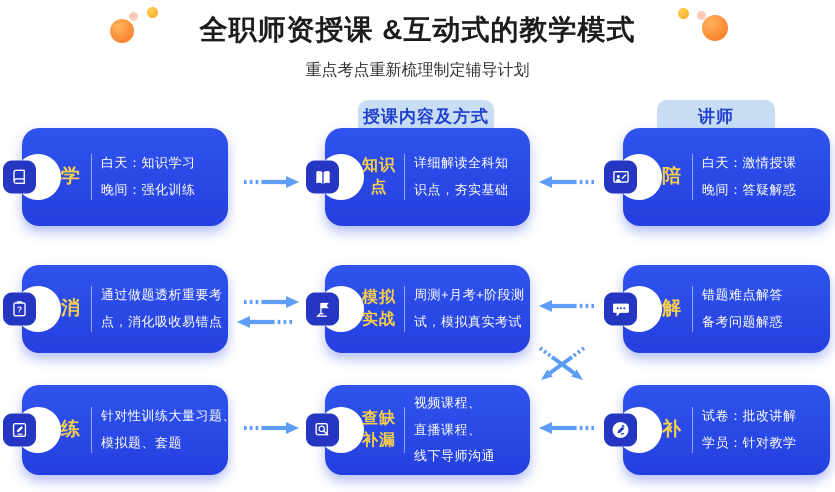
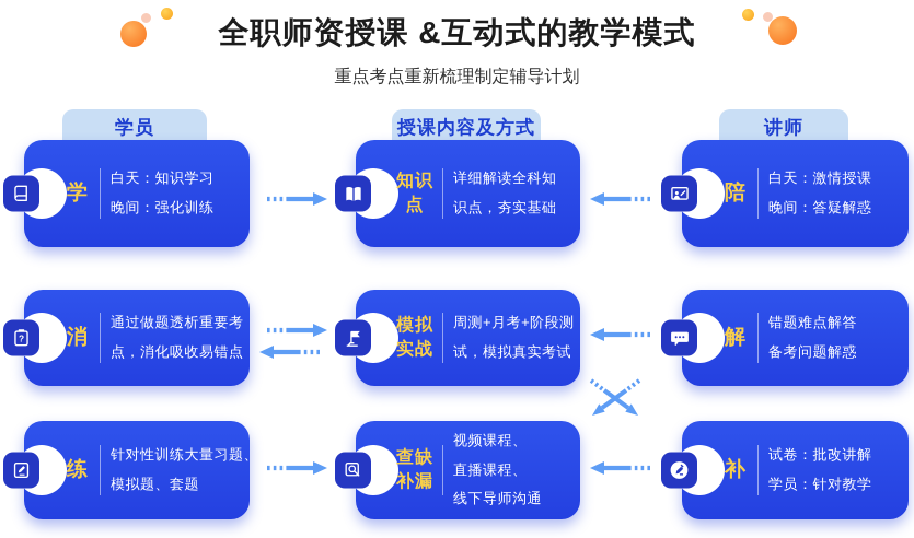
  全职师资授课 &互动式的教学模式
  重点考点重新梳理制定辅导计划
+ 学员
  授课内容及方式
  讲师
  学
  白天：知识学习
  晚间：强化训练
  ?
  消
  通过做题透析重要考
  点，消化吸收易错点
  练
  针对性训练大量习题、
  模拟题、套题
  知识
  点
  详细解读全科知
  识点，夯实基础
  模拟
  实战
  周测+月考+阶段测
  试，模拟真实考试
  查缺
  补漏
  视频课程、直播课程、
  线下导师沟通
  陪
  白天：激情授课
  晚间：答疑解惑
  解
  错题难点解答
  备考问题解惑
  补
  试卷：批改讲解
  学员：针对教学
